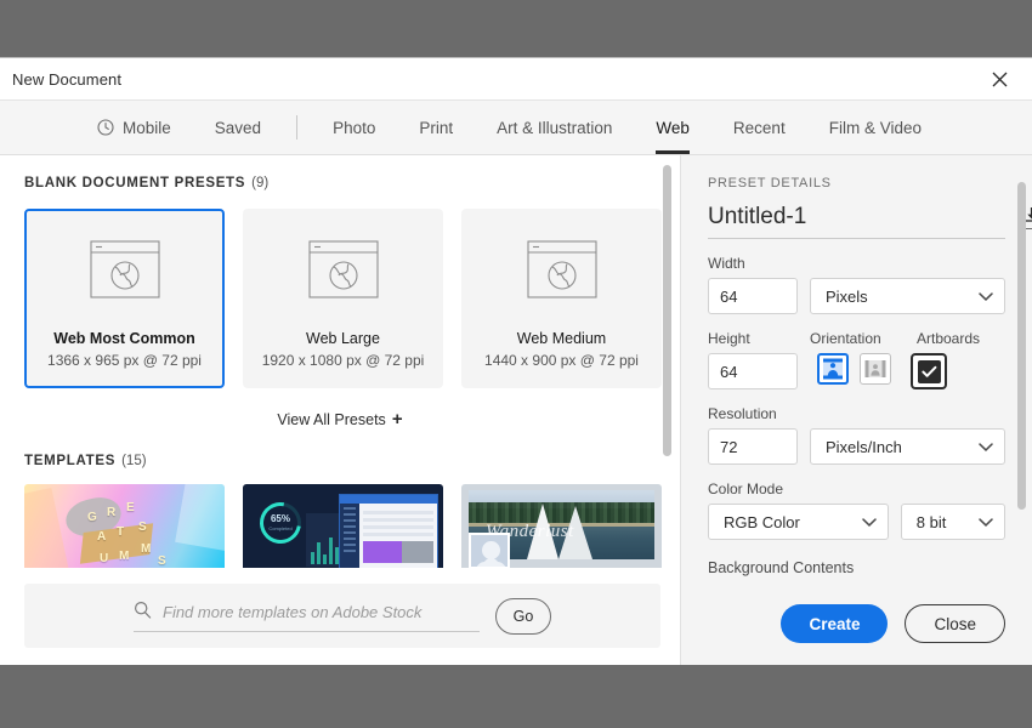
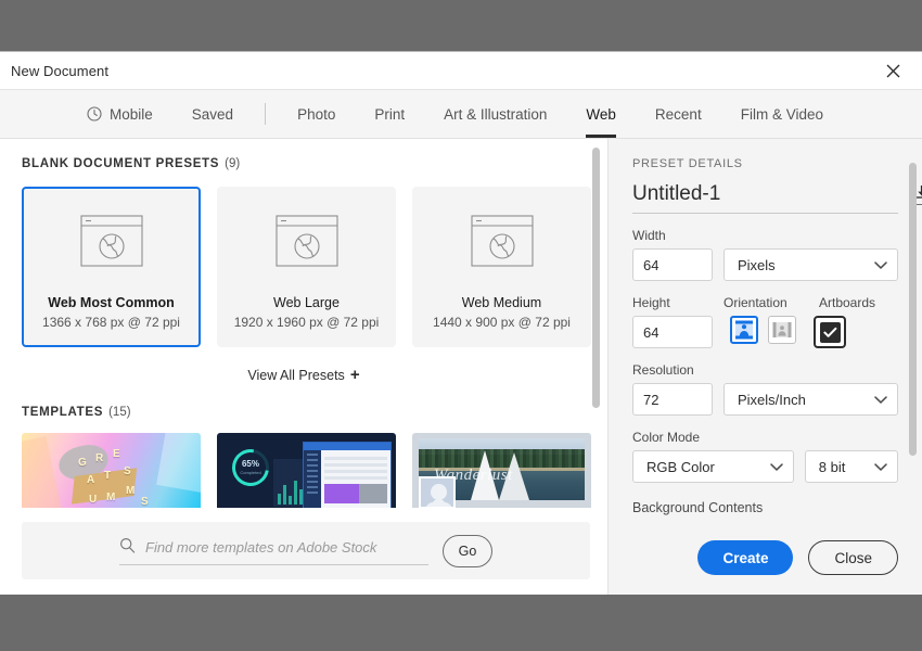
  New Document
  Mobile
  Saved
  Photo
  Print
  Art & Illustration
  Web
  Recent
  Film & Video
  BLANK DOCUMENT PRESETS (9)
  Web Most Common
- 1366 x 965 px @ 72 ppi
+ 1366 x 768 px @ 72 ppi
  Web Large
- 1920 x 1080 px @ 72 ppi
+ 1920 x 1960 px @ 72 ppi
  Web Medium
  1440 x 900 px @ 72 ppi
  View All Presets +
  TEMPLATES (15)
  G
  R
  E
  A
  T
  S
  U
  M
  M
  S
  65%
  Wanderlust
  Find more templates on Adobe Stock
  Go
  PRESET DETAILS
  Untitled-1
  Width
  64
  Pixels
  Height
  Orientation
  Artboards
  64
  Resolution
  72
  Pixels/Inch
  Color Mode
  RGB Color
  8 bit
  Background Contents
  Create
  Close
